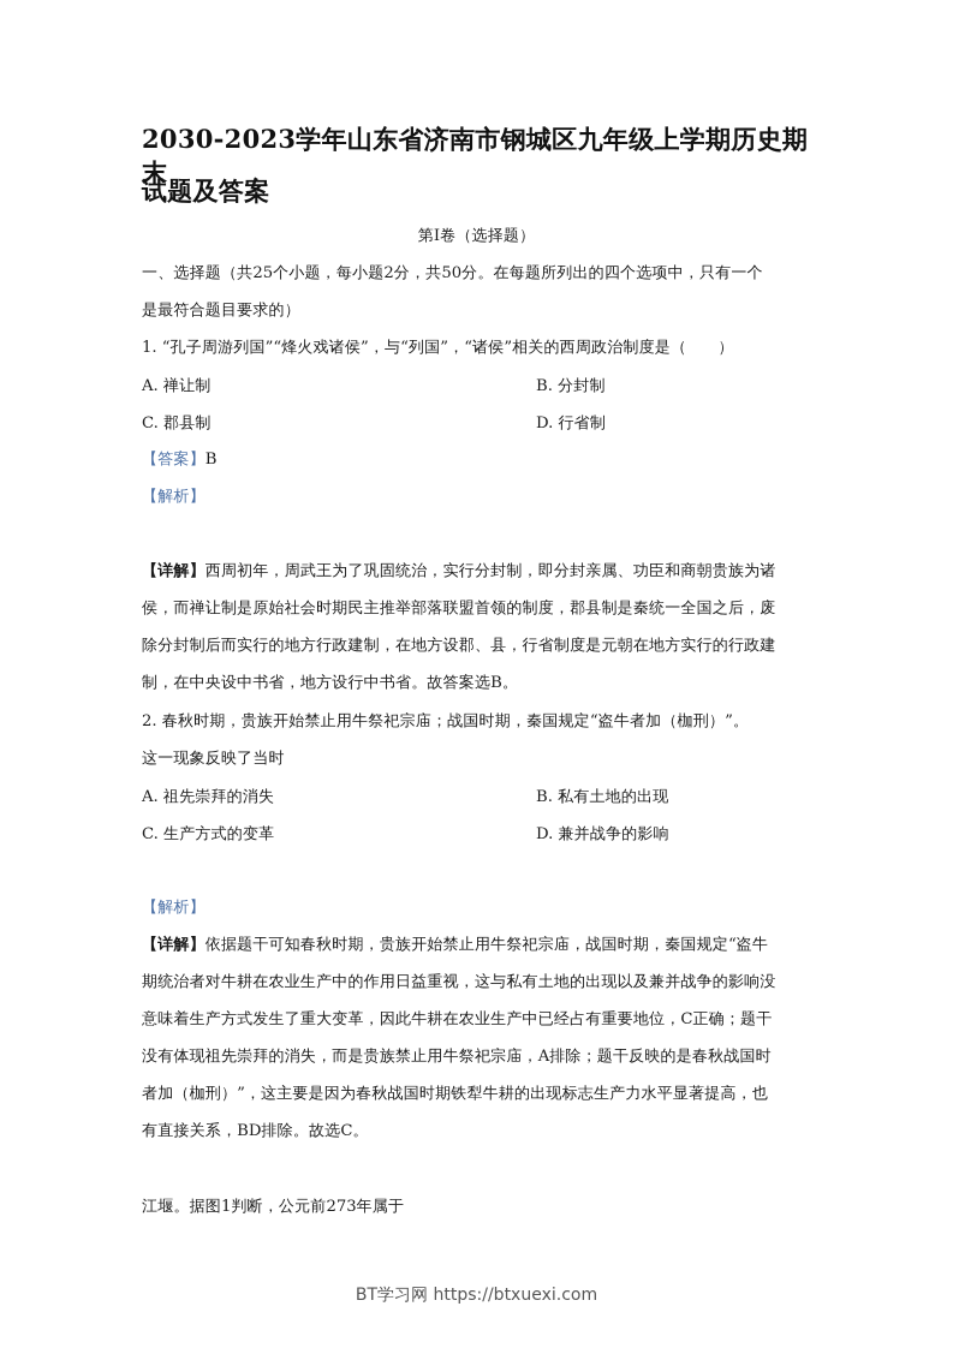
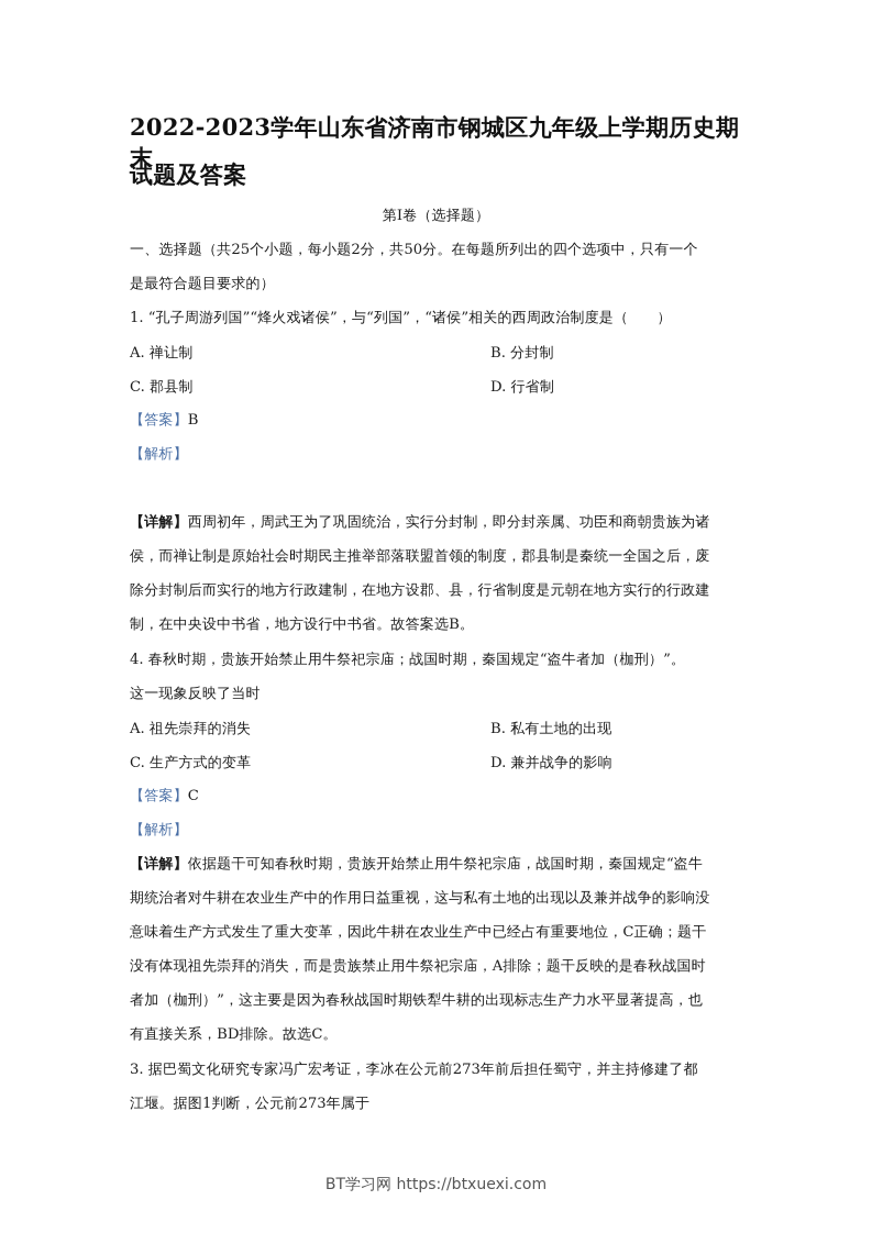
- 2030-2023学年山东省济南市钢城区九年级上学期历史期末
+ 2022-2023学年山东省济南市钢城区九年级上学期历史期末
  试题及答案
  第Ⅰ卷（选择题）
  一、选择题（共25个小题，每小题2分，共50分。在每题所列出的四个选项中，只有一个
  是最符合题目要求的）
  1. “孔子周游列国”“烽火戏诸侯”，与“列国”，“诸侯”相关的西周政治制度是（ ）
  A. 禅让制
  B. 分封制
  C. 郡县制
  D. 行省制
  【答案】B
  【解析】
  【详解】西周初年，周武王为了巩固统治，实行分封制，即分封亲属、功臣和商朝贵族为诸
  侯，而禅让制是原始社会时期民主推举部落联盟首领的制度，郡县制是秦统一全国之后，废
  除分封制后而实行的地方行政建制，在地方设郡、县，行省制度是元朝在地方实行的行政建
  制，在中央设中书省，地方设行中书省。故答案选B。
- 2. 春秋时期，贵族开始禁止用牛祭祀宗庙；战国时期，秦国规定“盗牛者加（枷刑）”。
+ 4. 春秋时期，贵族开始禁止用牛祭祀宗庙；战国时期，秦国规定“盗牛者加（枷刑）”。
  这一现象反映了当时
  A. 祖先崇拜的消失
  B. 私有土地的出现
  C. 生产方式的变革
  D. 兼并战争的影响
+ 【答案】C
  【解析】
  【详解】依据题干可知春秋时期，贵族开始禁止用牛祭祀宗庙，战国时期，秦国规定“盗牛
  期统治者对牛耕在农业生产中的作用日益重视，这与私有土地的出现以及兼并战争的影响没
  意味着生产方式发生了重大变革，因此牛耕在农业生产中已经占有重要地位，C正确；题干
  没有体现祖先崇拜的消失，而是贵族禁止用牛祭祀宗庙，A排除；题干反映的是春秋战国时
  者加（枷刑）”，这主要是因为春秋战国时期铁犁牛耕的出现标志生产力水平显著提高，也
  有直接关系，BD排除。故选C。
+ 3. 据巴蜀文化研究专家冯广宏考证，李冰在公元前273年前后担任蜀守，并主持修建了都
  江堰。据图1判断，公元前273年属于
  BT学习网 https://btxuexi.com
